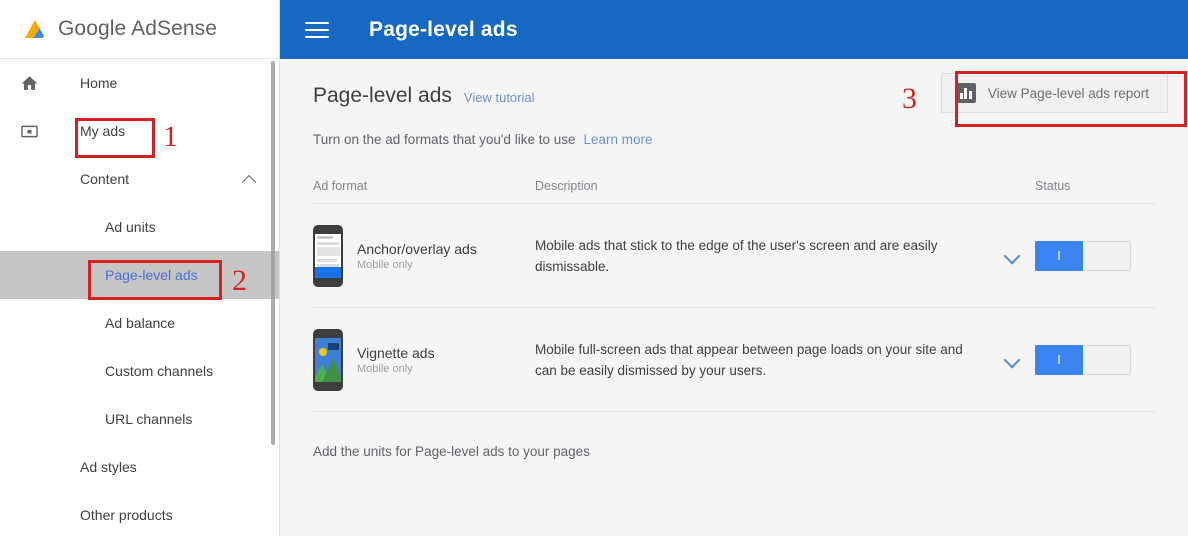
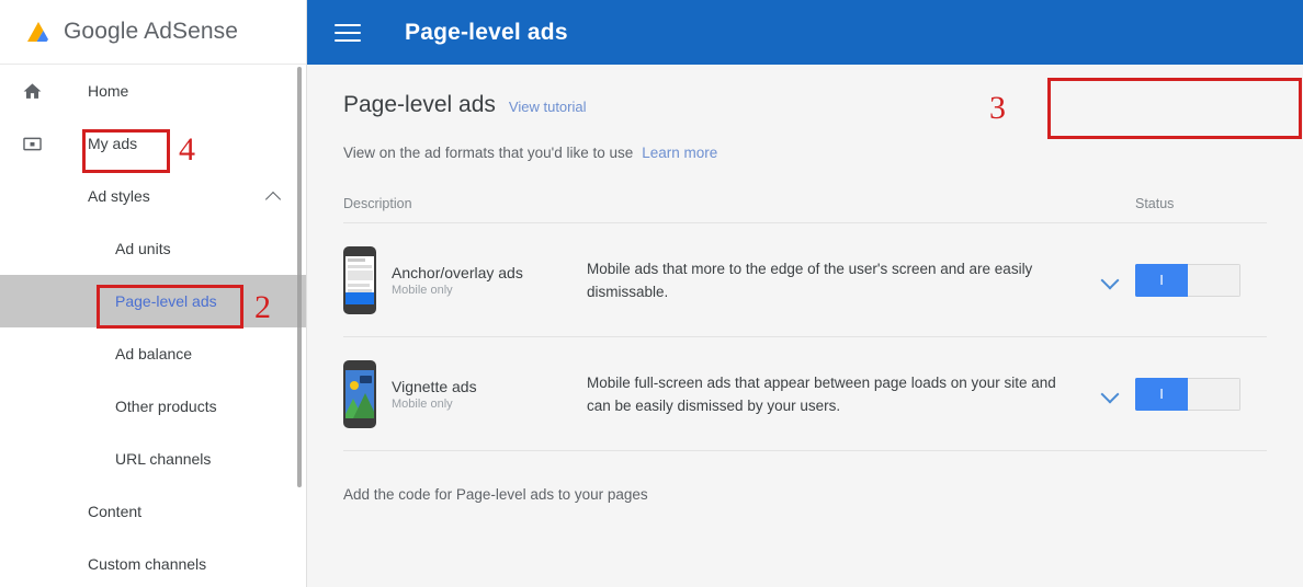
  Google AdSense
  Home
  My ads
- Content
+ Ad styles
  Ad units
  Page-level ads
  Ad balance
- Custom channels
+ Other products
  URL channels
- Ad styles
+ Content
- Other products
+ Custom channels
  Page-level ads
  Page-level ads
  View tutorial
- Turn on the ad formats that you'd like to use Learn more
+ View on the ad formats that you'd like to use Learn more
- View Page-level ads report
- Ad format
  Description
  Status
  Anchor/overlay ads
  Mobile only
- Mobile ads that stick to the edge of the user's screen and are easily dismissable.
+ Mobile ads that more to the edge of the user's screen and are easily dismissable.
  I
  Vignette ads
  Mobile only
  Mobile full-screen ads that appear between page loads on your site and can be easily dismissed by your users.
  I
- Add the units for Page-level ads to your pages
+ Add the code for Page-level ads to your pages
- 1
+ 4
  2
  3
